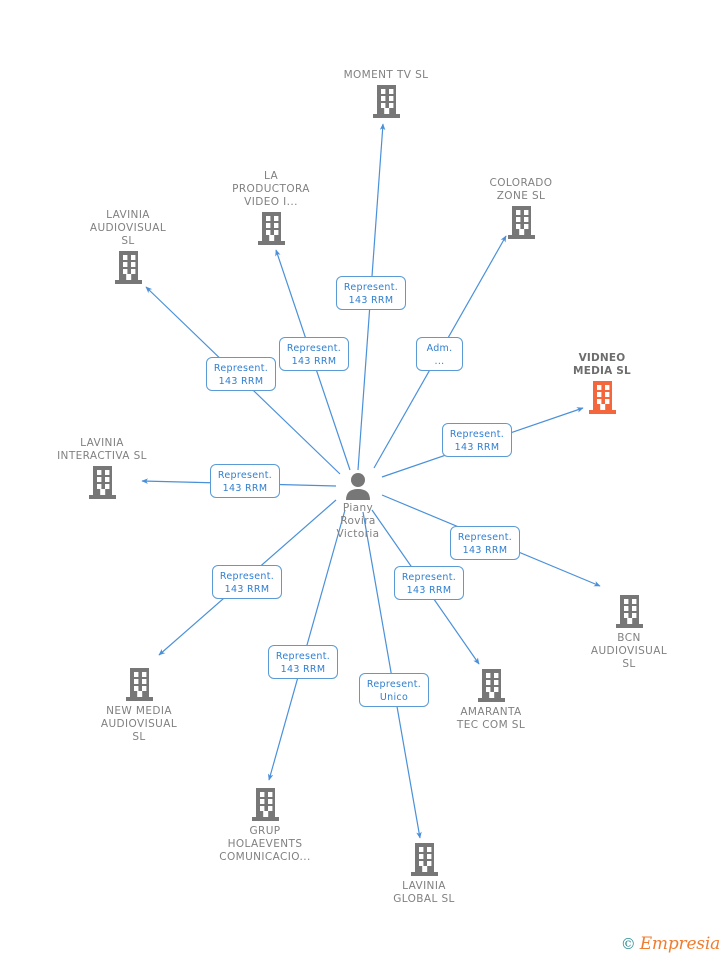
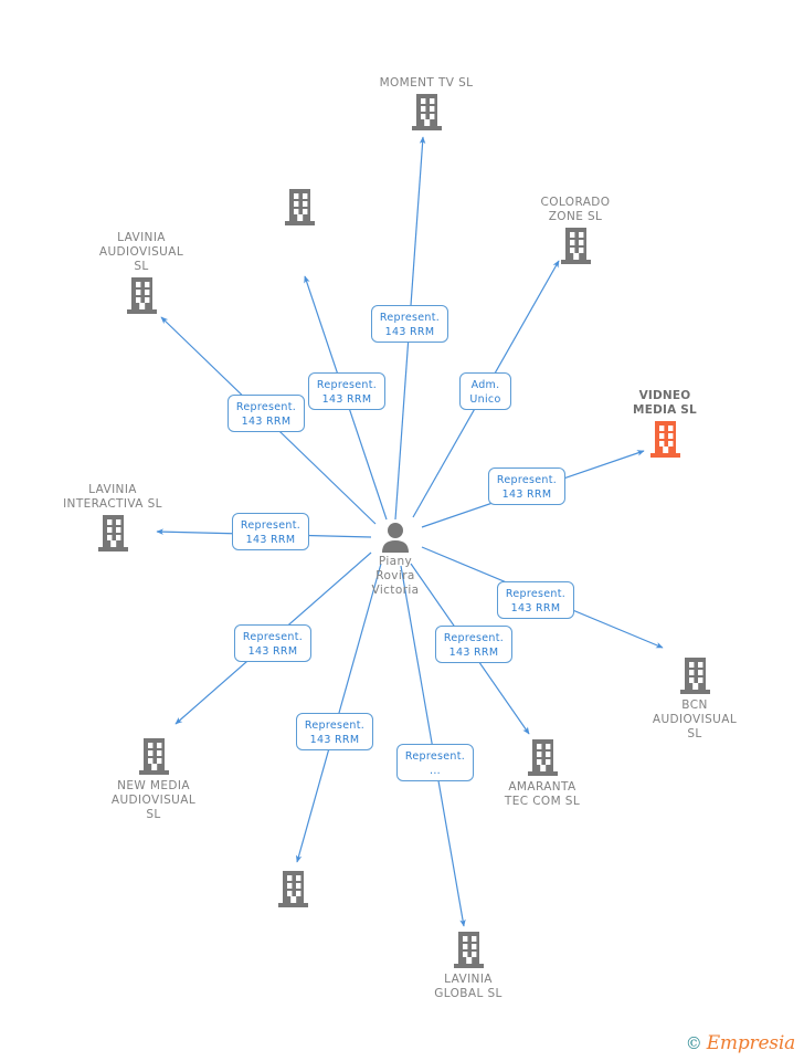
  MOMENT TV SL
- LA
- PRODUCTORA
- VIDEO I...
  LAVINIA
  AUDIOVISUAL
  SL
  COLORADO
  ZONE SL
  VIDNEO
  MEDIA SL
  LAVINIA
  INTERACTIVA SL
  BCN
  AUDIOVISUAL
  SL
  NEW MEDIA
  AUDIOVISUAL
  SL
  AMARANTA
  TEC COM SL
- GRUP
- HOLAEVENTS
- COMUNICACIO...
  LAVINIA
  GLOBAL SL
  Piany
  Rovira
  Victoria
  Represent.
  143 RRM
  Represent.
  143 RRM
  Represent.
  143 RRM
  Adm.
- ...
+ Unico
  Represent.
  143 RRM
  Represent.
  143 RRM
  Represent.
  143 RRM
  Represent.
  143 RRM
  Represent.
  143 RRM
  Represent.
  143 RRM
  Represent.
- Unico
+ ...
  ©
  Empresia
